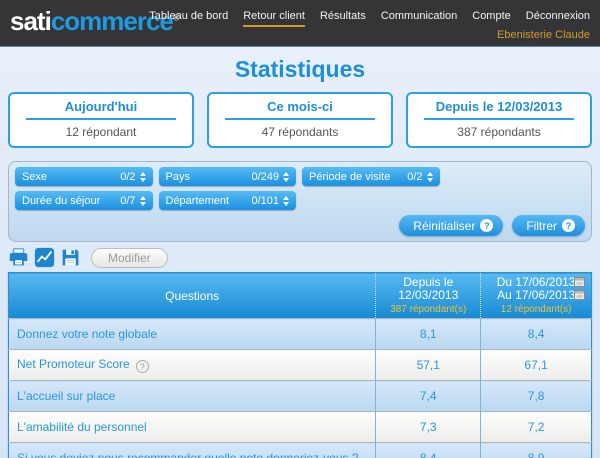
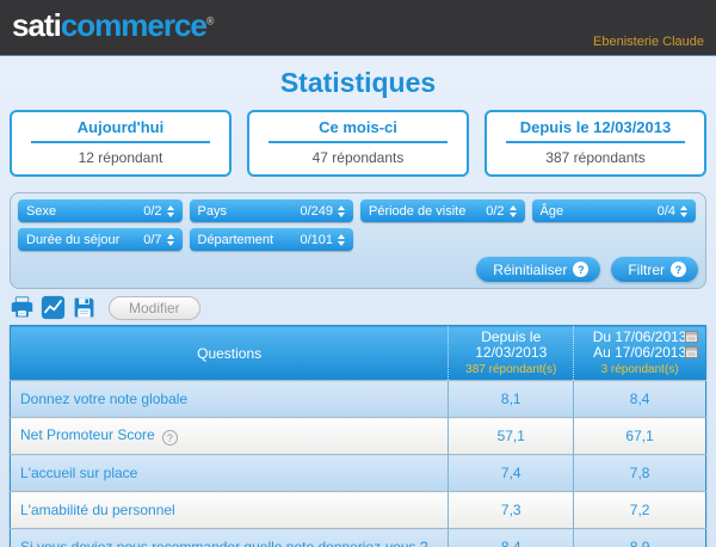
  saticommerce®
- Tableau de bord
- Retour client
- Résultats
- Communication
- Compte
- Déconnexion
  Ebenisterie Claude
  Statistiques
  Aujourd'hui
  12 répondant
  Ce mois-ci
  47 répondants
  Depuis le 12/03/2013
  387 répondants
  Sexe
  0/2
  Pays
  0/249
  Période de visite
  0/2
+ Âge
+ 0/4
  Durée du séjour
  0/7
  Département
  0/101
  Réinitialiser
  ?
  Filtrer
  ?
  Modifier
- Questions	Depuis le 12/03/2013 387 répondant(s)	Du 17/06/2013 Au 17/06/2013 12 répondant(s)
+ Questions	Depuis le 12/03/2013 387 répondant(s)	Du 17/06/2013 Au 17/06/2013 3 répondant(s)
  Donnez votre note globale	8,1	8,4
  Net Promoteur Score ?	57,1	67,1
  L'accueil sur place	7,4	7,8
  L'amabilité du personnel	7,3	7,2
